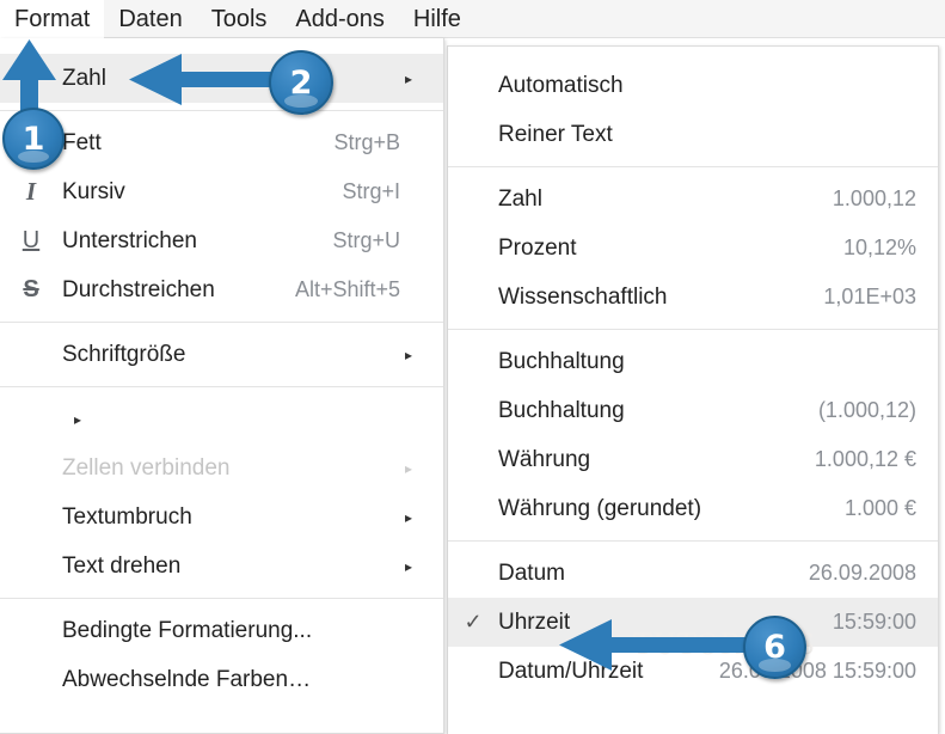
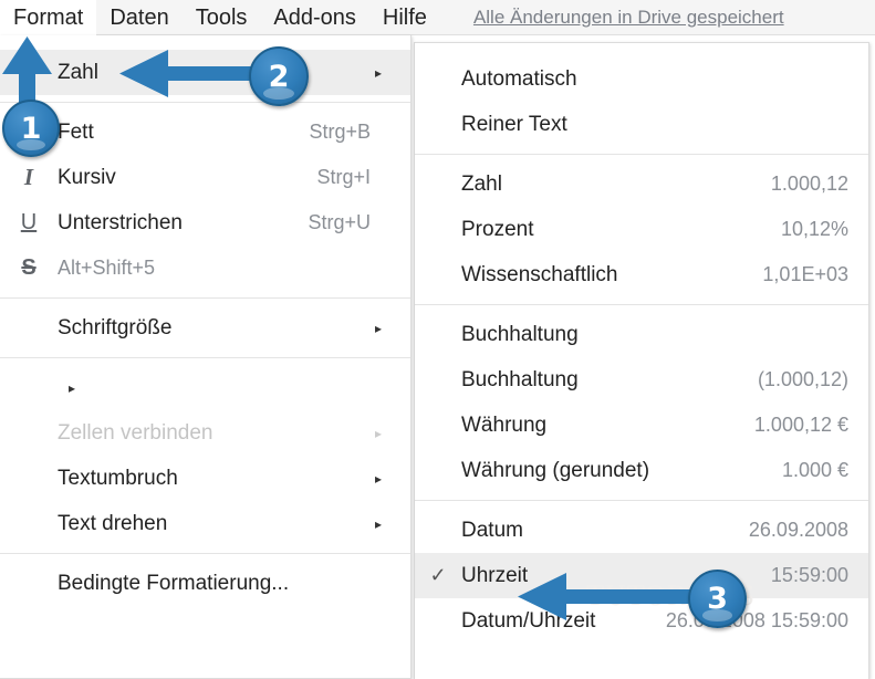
  Format
  Daten
  Tools
  Add-ons
  Hilfe
+ Alle Änderungen in Drive gespeichert
  Zahl
  ▸
  Fett
  Strg+B
  I
  Kursiv
  Strg+I
  U
  Unterstrichen
  Strg+U
  S
- Durchstreichen
  Alt+Shift+5
  Schriftgröße
  ▸
  ▸
  Zellen verbinden
  ▸
  Textumbruch
  ▸
  Text drehen
  ▸
  Bedingte Formatierung...
- Abwechselnde Farben…
  Automatisch
  Reiner Text
  Zahl
  1.000,12
  Prozent
  10,12%
  Wissenschaftlich
  1,01E+03
  Buchhaltung
  Buchhaltung
  (1.000,12)
  Währung
  1.000,12 €
  Währung (gerundet)
  1.000 €
  Datum
  26.09.2008
  ✓
  Uhrzeit
  15:59:00
  Datum/Uhrzeit
  26.008 15:59:00
  1
  2
- 6
+ 3
